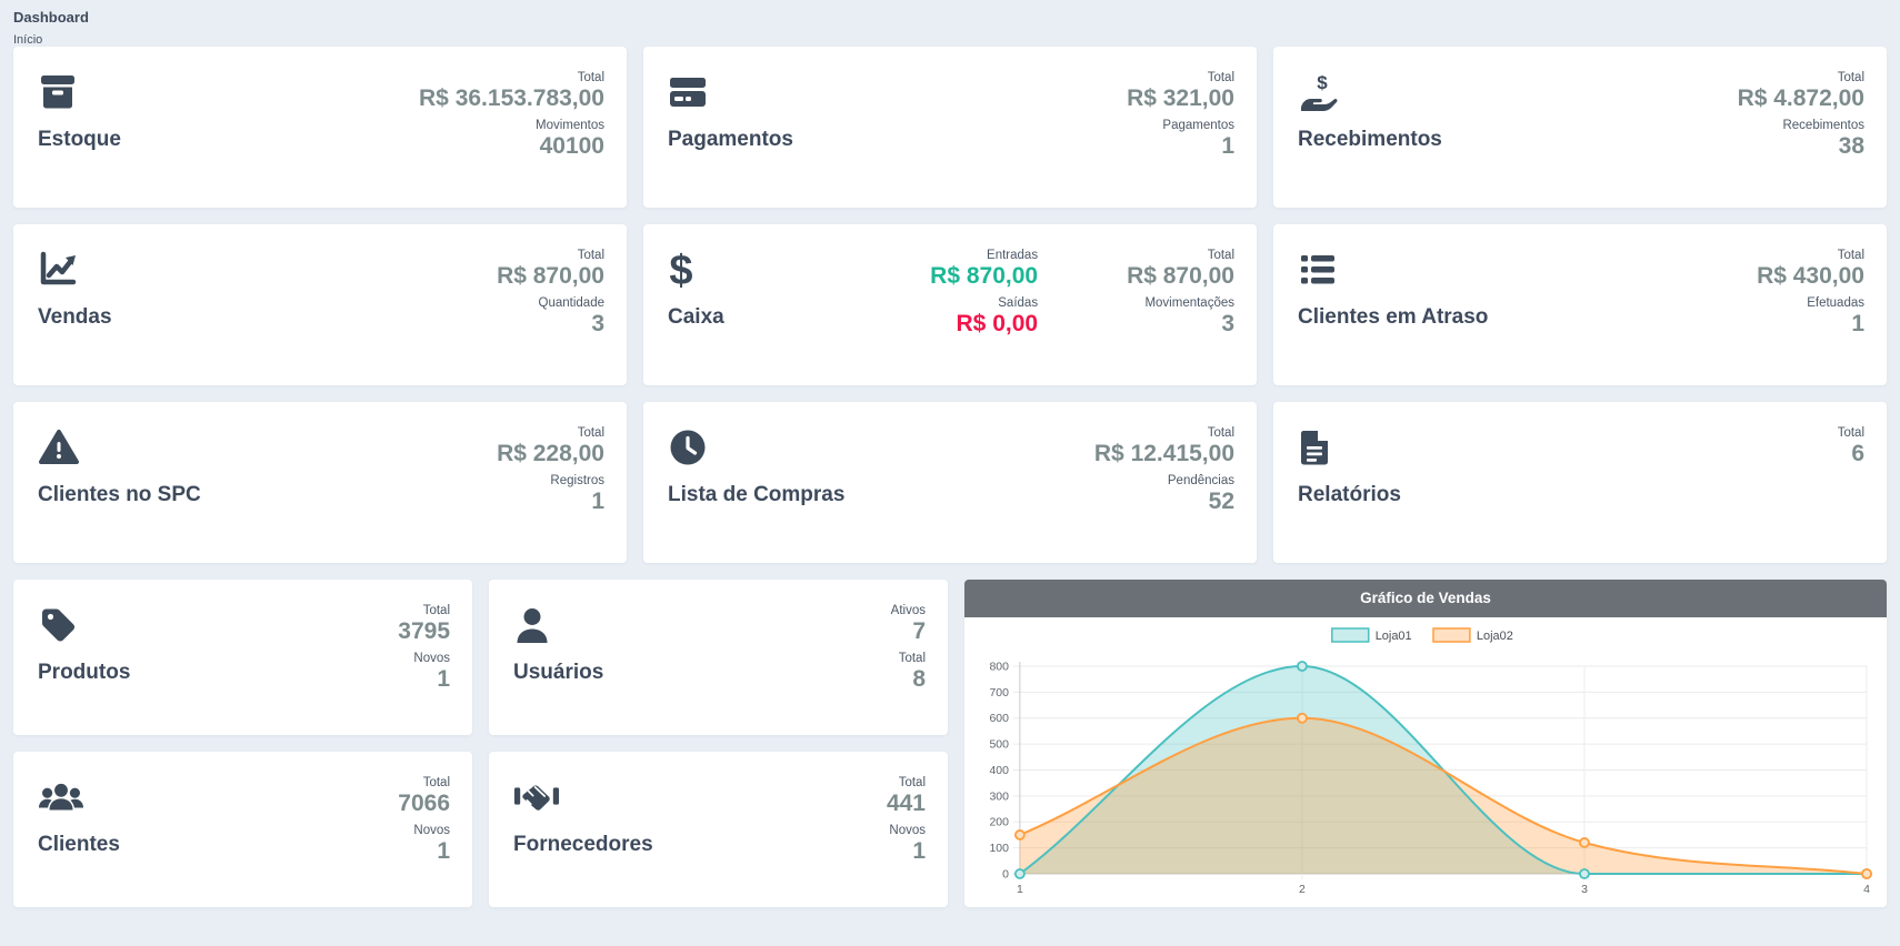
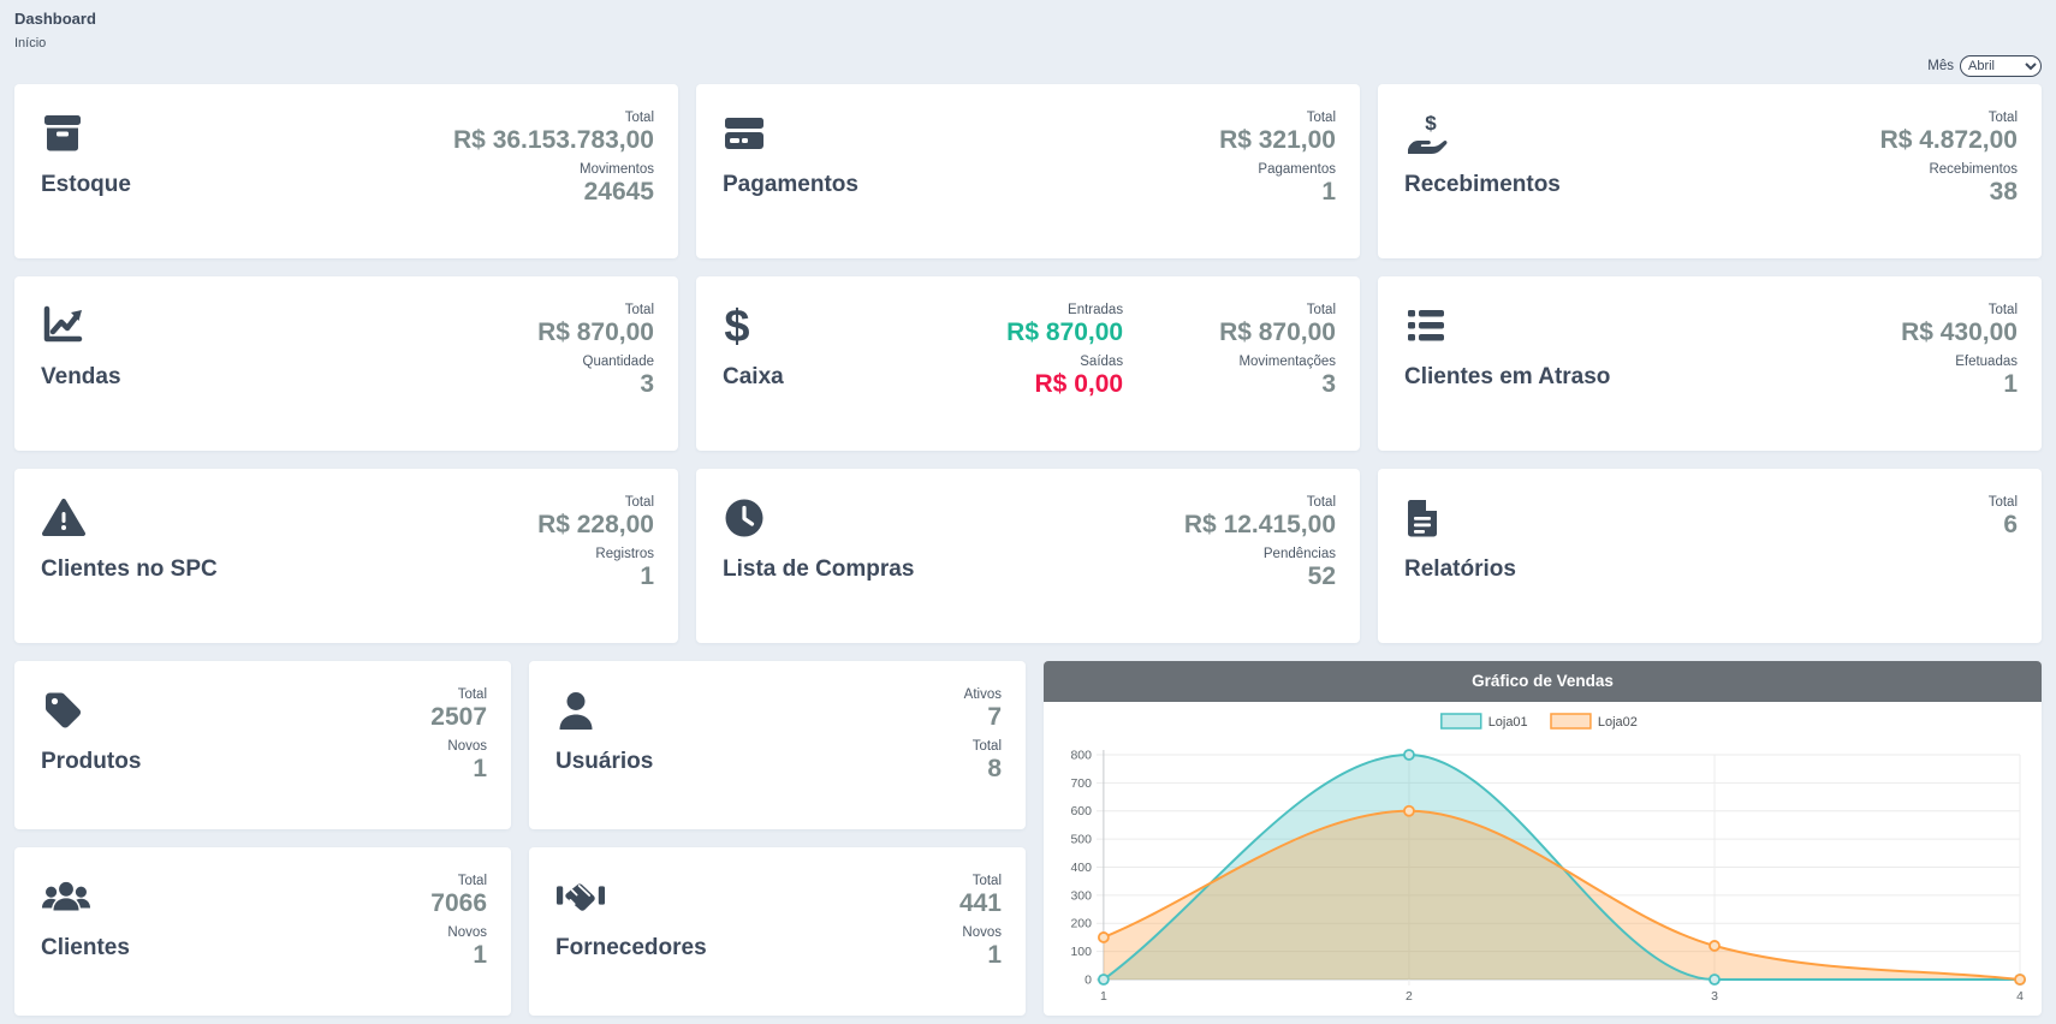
  Dashboard
  Início
+ Mês
+ Abril
  Estoque
  Total
  R$ 36.153.783,00
  Movimentos
- 40100
+ 24645
  Pagamentos
  Total
  R$ 321,00
  Pagamentos
  1
  $
  Recebimentos
  Total
  R$ 4.872,00
  Recebimentos
  38
  Vendas
  Total
  R$ 870,00
  Quantidade
  3
  $
  Caixa
  Entradas
  R$ 870,00
  Saídas
  R$ 0,00
  Total
  R$ 870,00
  Movimentações
  3
  Clientes em Atraso
  Total
  R$ 430,00
  Efetuadas
  1
  Clientes no SPC
  Total
  R$ 228,00
  Registros
  1
  Lista de Compras
  Total
  R$ 12.415,00
  Pendências
  52
  Relatórios
  Total
  6
  Produtos
  Total
- 3795
+ 2507
  Novos
  1
  Usuários
  Ativos
  7
  Total
  8
  Gráfico de Vendas
  0
  100
  200
  300
  400
  500
  600
  700
  800
  1
  2
  3
  4
  Loja01
  Loja02
  Clientes
  Total
  7066
  Novos
  1
  Fornecedores
  Total
  441
  Novos
  1
